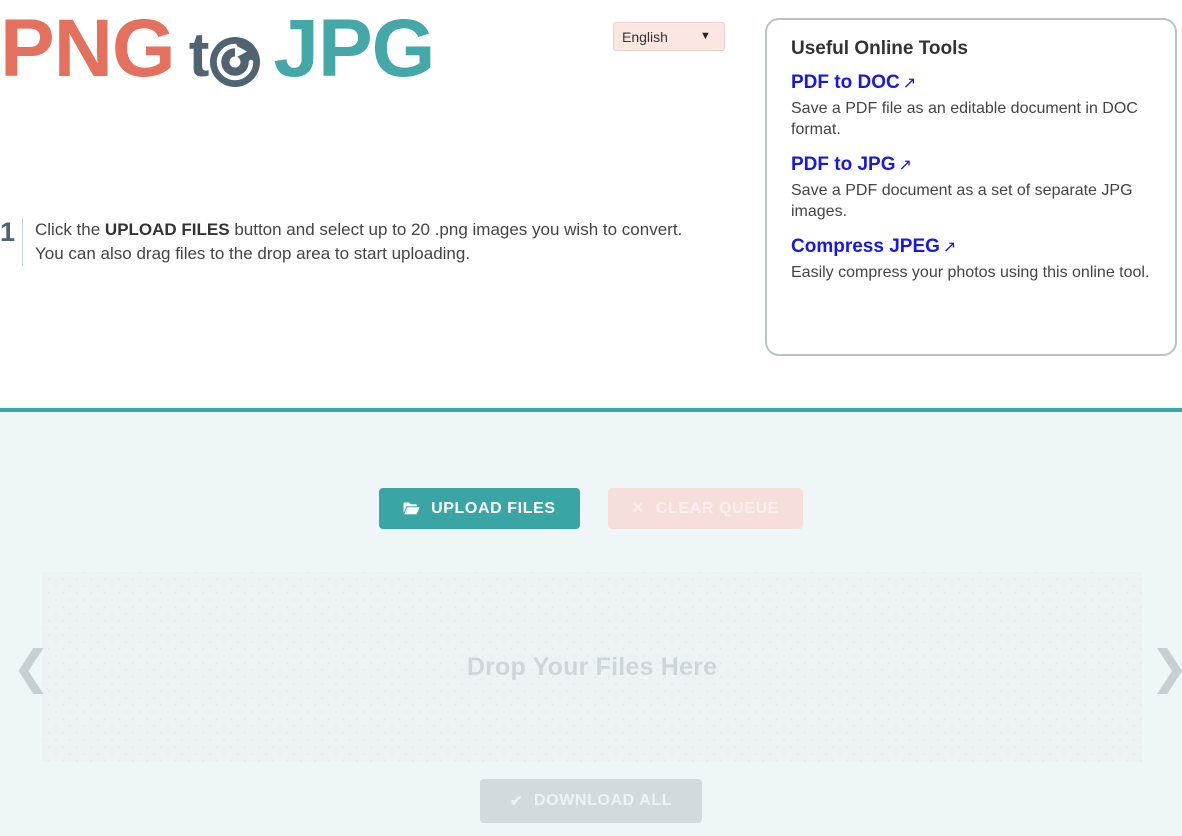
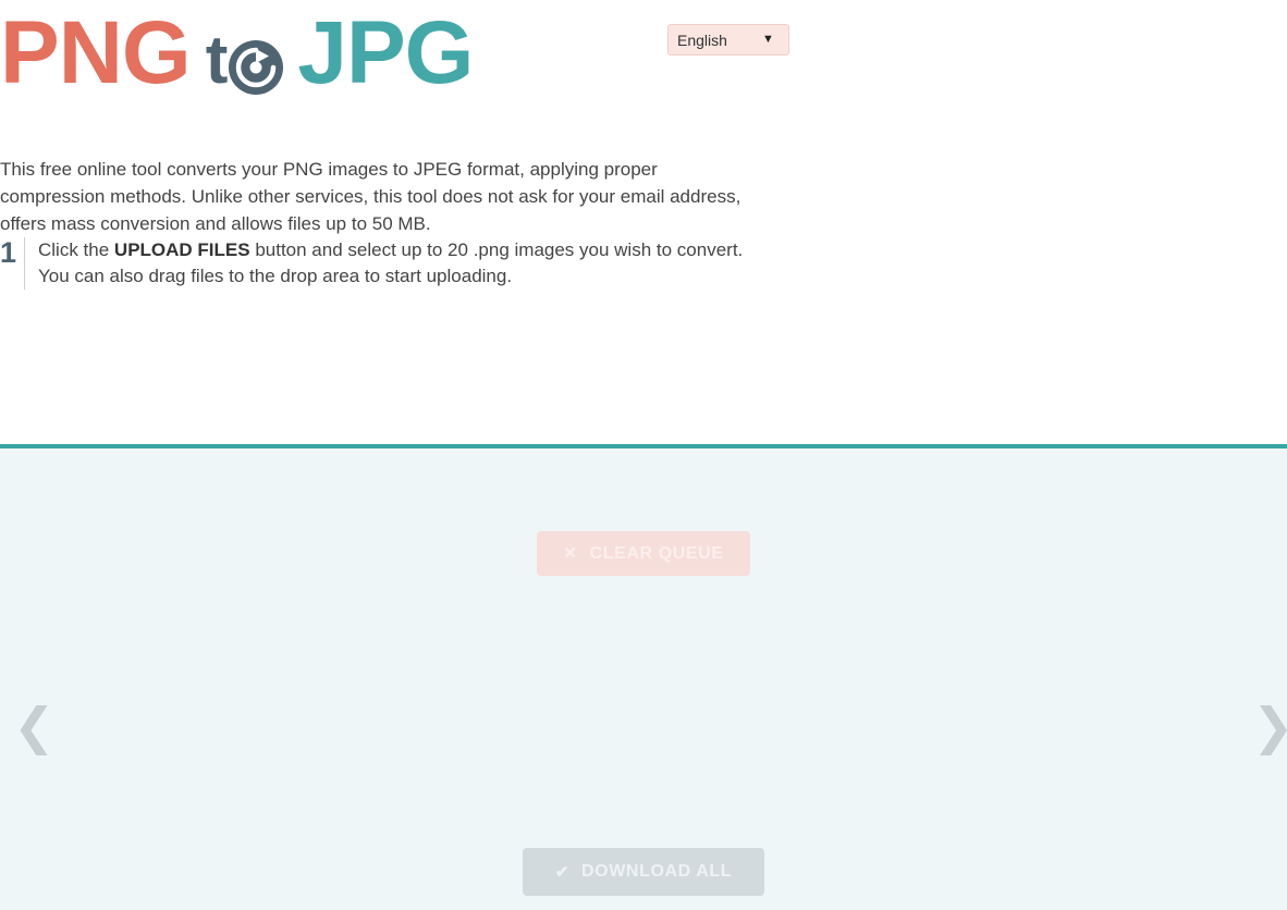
  PNG
  t
  JPG
  English
  ▼
+ This free online tool converts your PNG images to JPEG format, applying proper compression methods. Unlike other services, this tool does not ask for your email address, offers mass conversion and allows files up to 50 MB.
  1
  Click the UPLOAD FILES button and select up to 20 .png images you wish to convert. You can also drag files to the drop area to start uploading.
- Useful Online Tools
- PDF to DOC ↗
- Save a PDF file as an editable document in DOC format.
- PDF to JPG ↗
- Save a PDF document as a set of separate JPG images.
- Compress JPEG ↗
- Easily compress your photos using this online tool.
- UPLOAD FILES
- Drop Your Files Here
  ❮
  ❯
  ✔
  DOWNLOAD ALL
